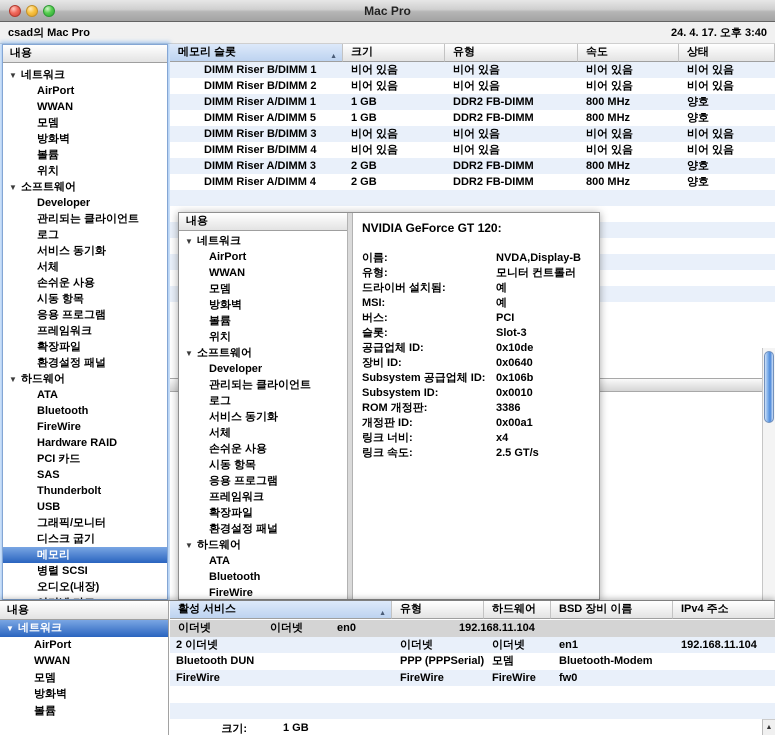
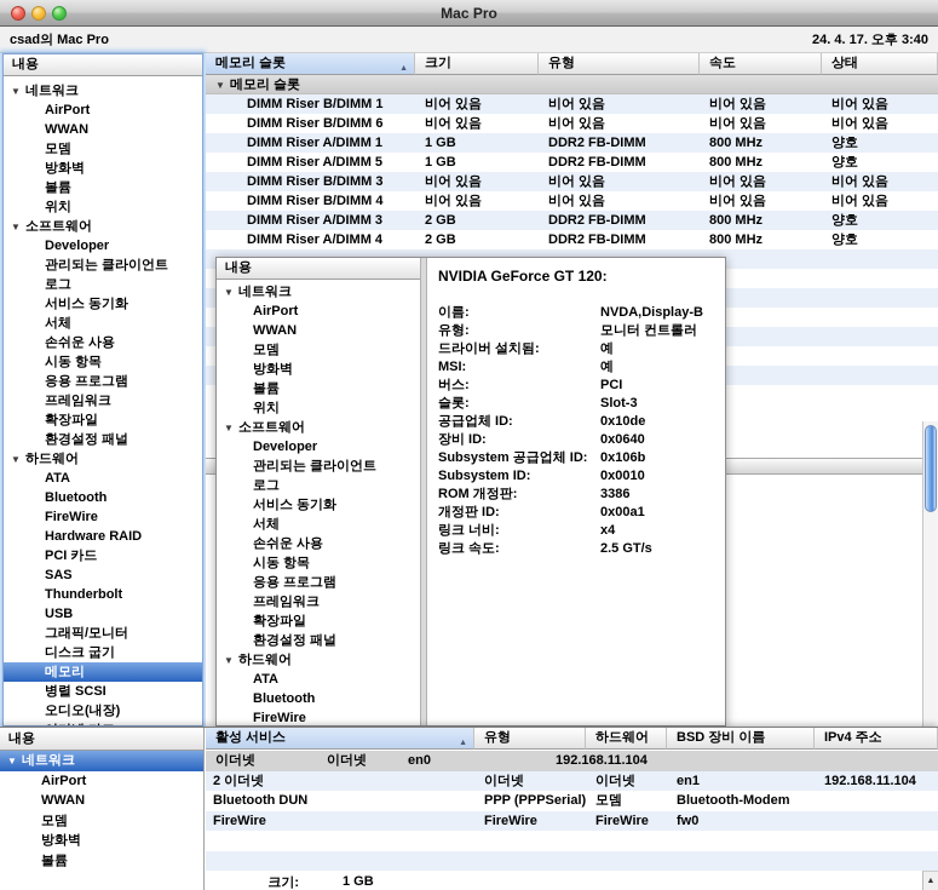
  Mac Pro
  csad의 Mac Pro
  24. 4. 17. 오후 3:40
  내용
  ▼ 네트워크
  AirPort
  WWAN
  모뎀
  방화벽
  볼륨
  위치
  ▼ 소프트웨어
  Developer
  관리되는 클라이언트
  로그
  서비스 동기화
  서체
  손쉬운 사용
  시동 항목
  응용 프로그램
  프레임워크
  확장파일
  환경설정 패널
  ▼ 하드웨어
  ATA
  Bluetooth
  FireWire
  Hardware RAID
  PCI 카드
  SAS
  Thunderbolt
  USB
  그래픽/모니터
  디스크 굽기
  메모리
  병렬 SCSI
  오디오(내장)
  메모리 슬롯
  크기
  유형
  속도
  상태
+ ▼ 메모리 슬롯
  DIMM Riser B/DIMM 1
  비어 있음
  비어 있음
  비어 있음
  비어 있음
- DIMM Riser B/DIMM 2
+ DIMM Riser B/DIMM 6
  비어 있음
  비어 있음
  비어 있음
  비어 있음
  DIMM Riser A/DIMM 1
  1 GB
  DDR2 FB-DIMM
  800 MHz
  양호
  DIMM Riser A/DIMM 5
  1 GB
  DDR2 FB-DIMM
  800 MHz
  양호
  DIMM Riser B/DIMM 3
  비어 있음
  비어 있음
  비어 있음
  비어 있음
  DIMM Riser B/DIMM 4
  비어 있음
  비어 있음
  비어 있음
  비어 있음
  DIMM Riser A/DIMM 3
  2 GB
  DDR2 FB-DIMM
  800 MHz
  양호
  DIMM Riser A/DIMM 4
  2 GB
  DDR2 FB-DIMM
  800 MHz
  양호
  내용
  ▼ 네트워크
  AirPort
  WWAN
  모뎀
  방화벽
  볼륨
  위치
  ▼ 소프트웨어
  Developer
  관리되는 클라이언트
  로그
  서비스 동기화
  서체
  손쉬운 사용
  시동 항목
  응용 프로그램
  프레임워크
  확장파일
  환경설정 패널
  ▼ 하드웨어
  ATA
  Bluetooth
  FireWire
  NVIDIA GeForce GT 120:
  이름:
  NVDA,Display-B
  유형:
  모니터 컨트롤러
  드라이버 설치됨:
  예
  MSI:
  예
  버스:
  PCI
  슬롯:
  Slot-3
  공급업체 ID:
  0x10de
  장비 ID:
  0x0640
  Subsystem 공급업체 ID:
  0x106b
  Subsystem ID:
  0x0010
  ROM 개정판:
  3386
  개정판 ID:
  0x00a1
  링크 너비:
  x4
  링크 속도:
  2.5 GT/s
  내용
  ▼ 네트워크
  AirPort
  WWAN
  모뎀
  방화벽
  볼륨
  활성 서비스
  유형
  하드웨어
  BSD 장비 이름
  IPv4 주소
  이더넷
  이더넷
  en0
  192.168.11.104
  2 이더넷
  이더넷
  이더넷
  en1
  192.168.11.104
  Bluetooth DUN
  PPP (PPPSerial)
  모뎀
  Bluetooth-Modem
  FireWire
  FireWire
  FireWire
  fw0
  크기:
  1 GB
